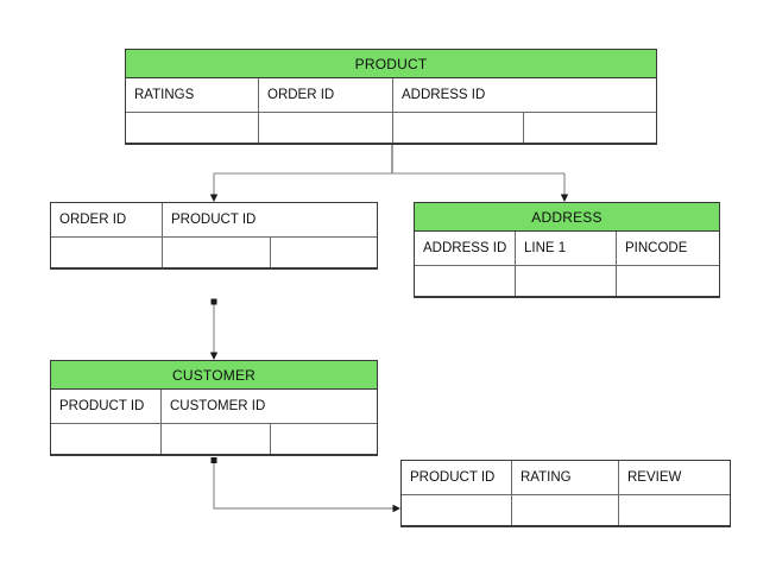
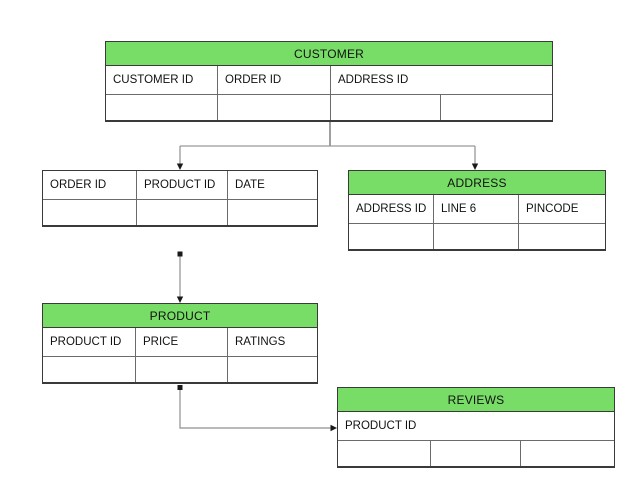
- PRODUCT
+ CUSTOMER
- RATINGS
+ CUSTOMER ID
  ORDER ID
  ADDRESS ID
  ORDER ID
  PRODUCT ID
+ DATE
  ADDRESS
  ADDRESS ID
- LINE 1
+ LINE 6
  PINCODE
- CUSTOMER
+ PRODUCT
  PRODUCT ID
+ PRICE
- CUSTOMER ID
+ RATINGS
+ REVIEWS
  PRODUCT ID
- RATING
- REVIEW
